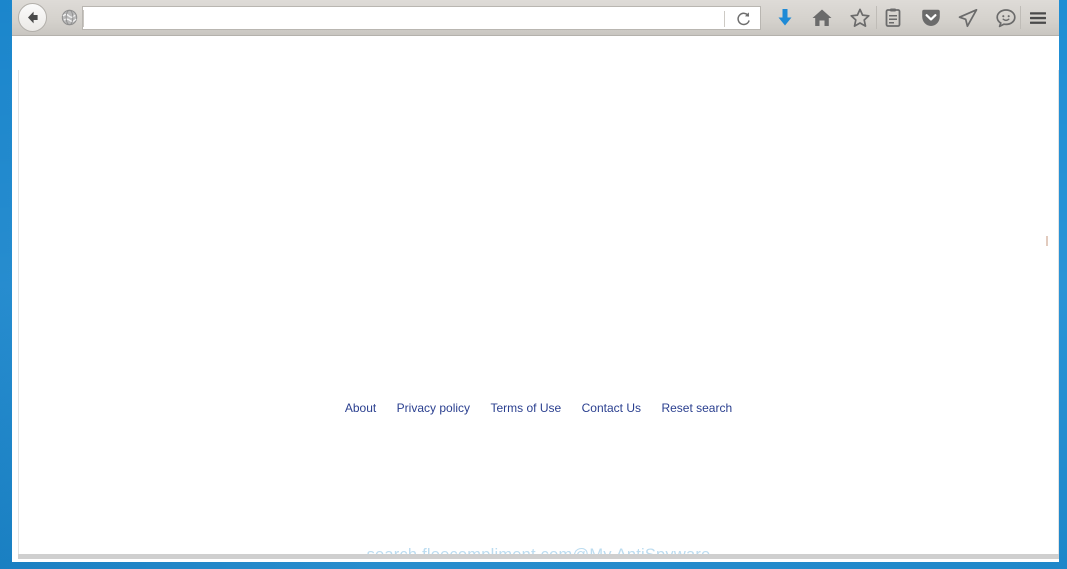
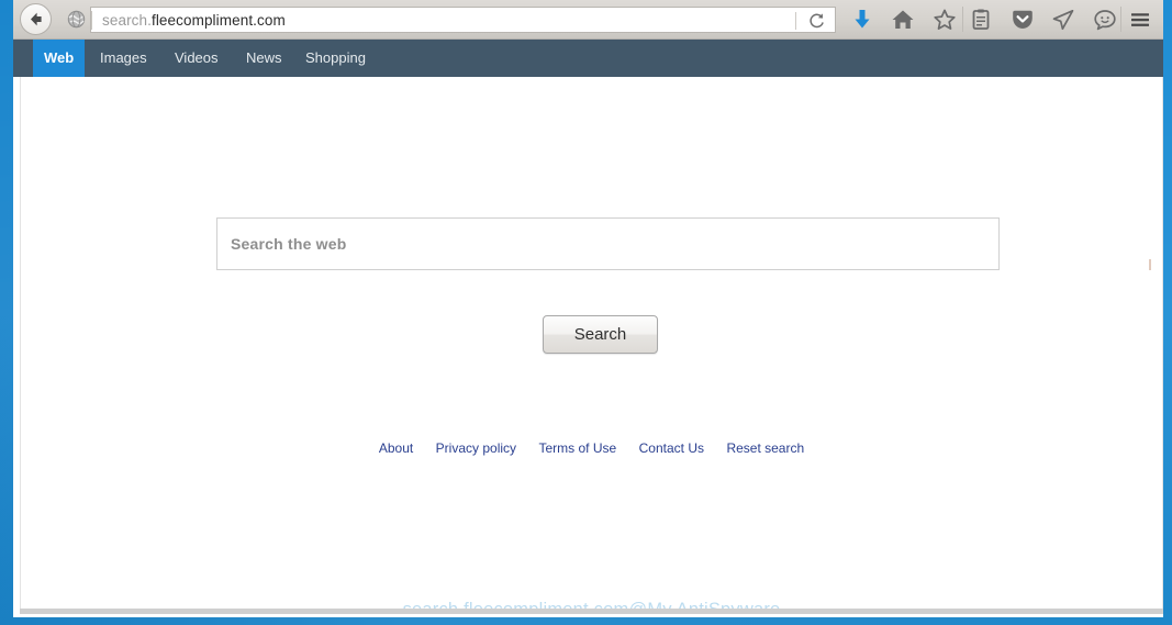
+ search.fleecompliment.com
+ Web
+ Images
+ Videos
+ News
+ Shopping
+ Search the web
+ Search
  About Privacy policy Terms of Use Contact Us Reset search
